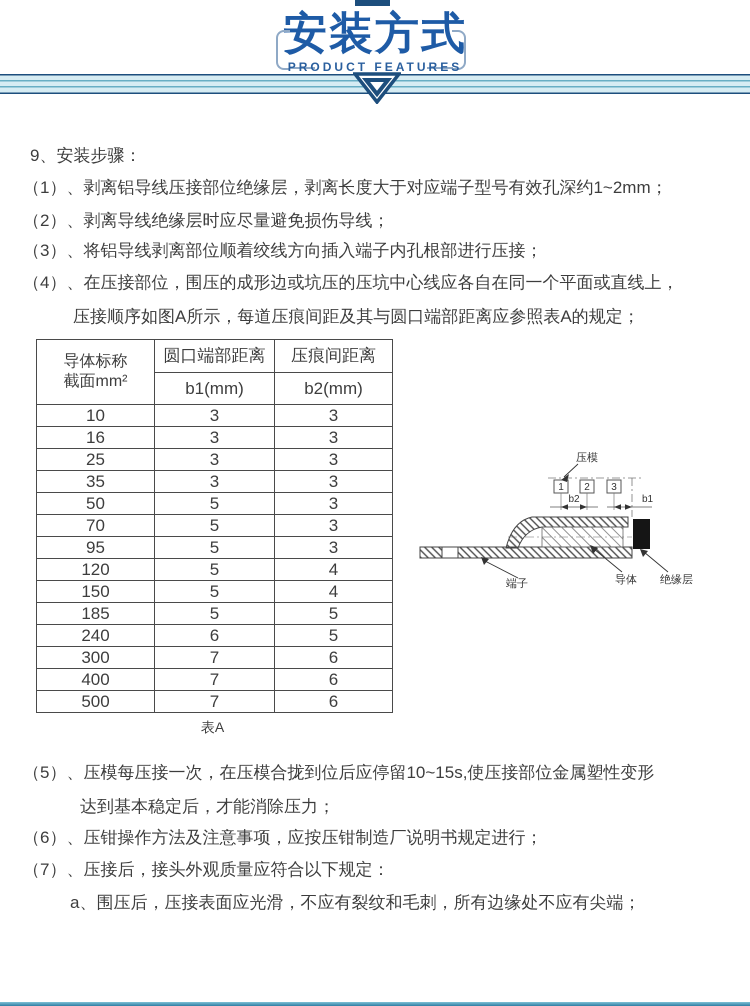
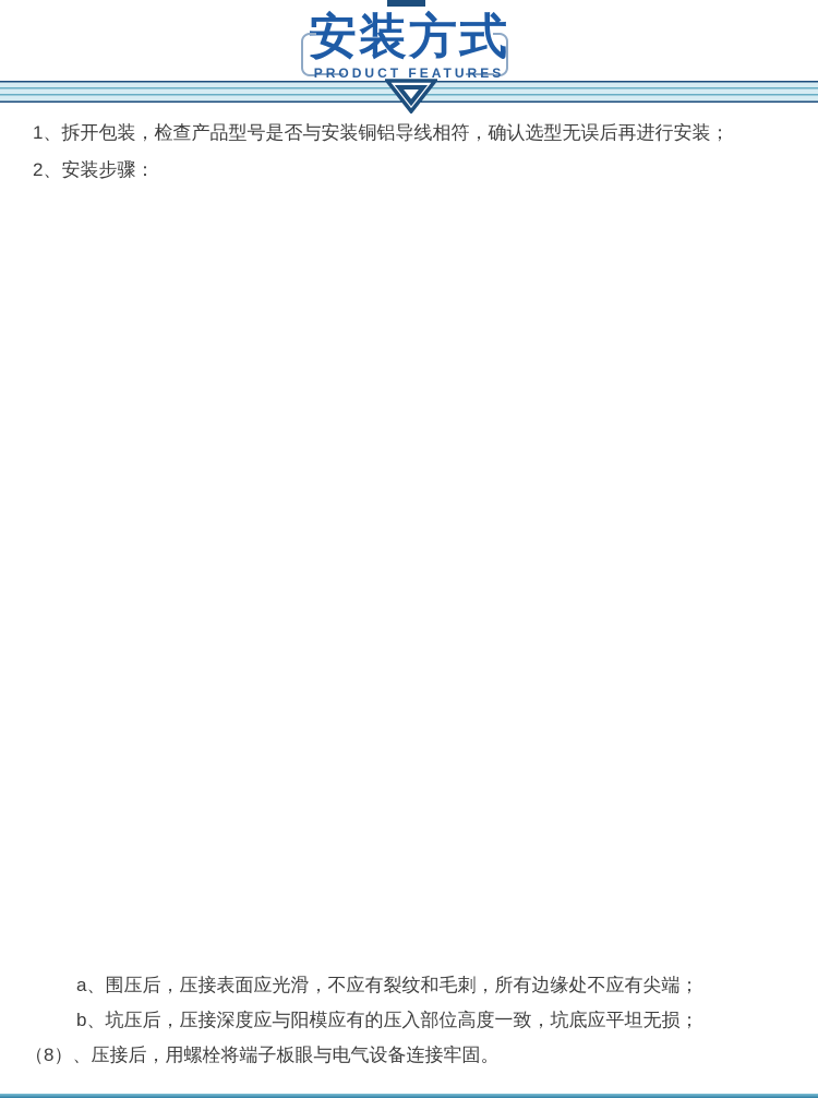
  安装方式
  PRODUCT FEATURES
+ 1、拆开包装，检查产品型号是否与安装铜铝导线相符，确认选型无误后再进行安装；
- 9、安装步骤：
+ 2、安装步骤：
- （1）、剥离铝导线压接部位绝缘层，剥离长度大于对应端子型号有效孔深约1~2mm；
- （2）、剥离导线绝缘层时应尽量避免损伤导线；
- （3）、将铝导线剥离部位顺着绞线方向插入端子内孔根部进行压接；
- （4）、在压接部位，围压的成形边或坑压的压坑中心线应各自在同一个平面或直线上，
- 压接顺序如图A所示，每道压痕间距及其与圆口端部距离应参照表A的规定；
- 导体标称 截面mm²	圆口端部距离	压痕间距离
- b1(mm)	b2(mm)
- 10	3	3
- 16	3	3
- 25	3	3
- 35	3	3
- 50	5	3
- 70	5	3
- 95	5	3
- 120	5	4
- 150	5	4
- 185	5	5
- 240	6	5
- 300	7	6
- 400	7	6
- 500	7	6
- 表A
- 1
- 2
- 3
- 压模
- b2
- b1
- 端子
- 导体
- 绝缘层
- （5）、压模每压接一次，在压模合拢到位后应停留10~15s,使压接部位金属塑性变形
- 达到基本稳定后，才能消除压力；
- （6）、压钳操作方法及注意事项，应按压钳制造厂说明书规定进行；
- （7）、压接后，接头外观质量应符合以下规定：
  a、围压后，压接表面应光滑，不应有裂纹和毛刺，所有边缘处不应有尖端；
+ b、坑压后，压接深度应与阳模应有的压入部位高度一致，坑底应平坦无损；
+ （8）、压接后，用螺栓将端子板眼与电气设备连接牢固。
